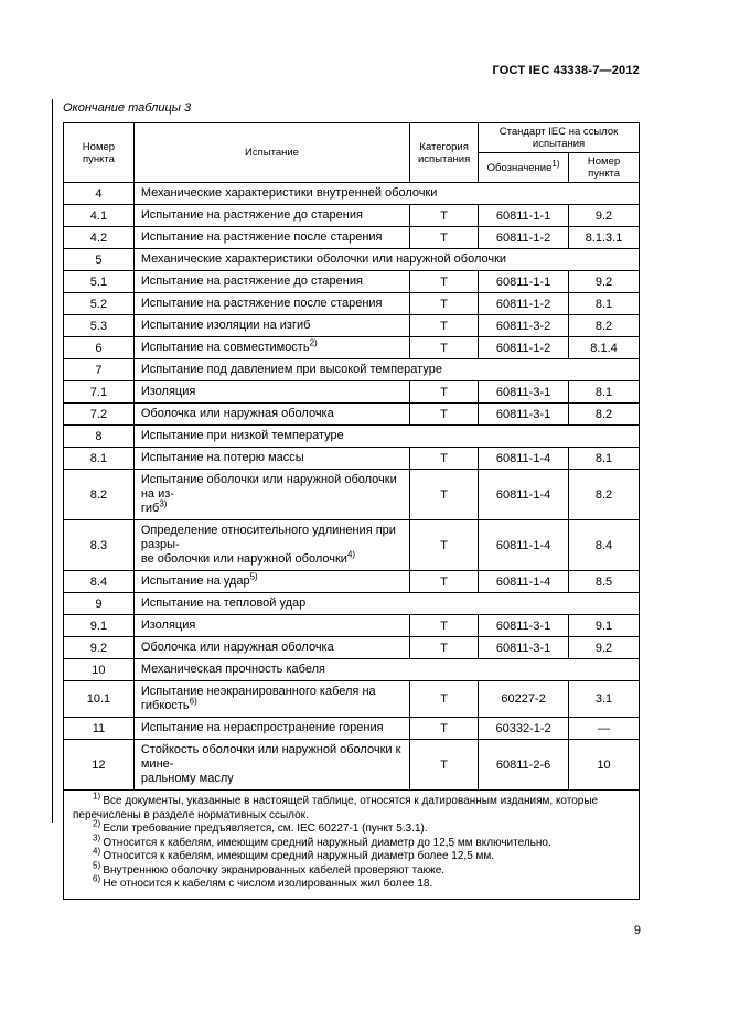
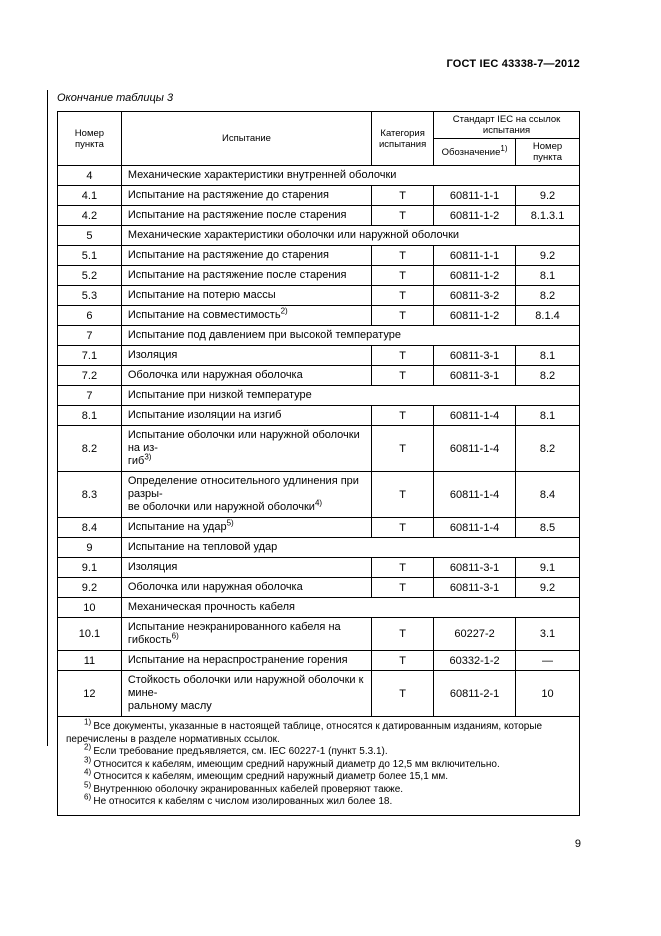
  ГОСТ IEC 43338-7—2012
  Окончание таблицы 3
  Номер пункта	Испытание	Категория испытания	Стандарт IEC на ссылок испытания
  Обозначение1)	Номер пункта
  4	Механические характеристики внутренней оболочки
  4.1	Испытание на растяжение до старения	Т	60811-1-1	9.2
  4.2	Испытание на растяжение после старения	Т	60811-1-2	8.1.3.1
  5	Механические характеристики оболочки или наружной оболочки
  5.1	Испытание на растяжение до старения	Т	60811-1-1	9.2
  5.2	Испытание на растяжение после старения	Т	60811-1-2	8.1
- 5.3	Испытание изоляции на изгиб	Т	60811-3-2	8.2
+ 5.3	Испытание на потерю массы	Т	60811-3-2	8.2
  6	Испытание на совместимость2)	Т	60811-1-2	8.1.4
  7	Испытание под давлением при высокой температуре
  7.1	Изоляция	Т	60811-3-1	8.1
  7.2	Оболочка или наружная оболочка	Т	60811-3-1	8.2
- 8	Испытание при низкой температуре
+ 7	Испытание при низкой температуре
- 8.1	Испытание на потерю массы	Т	60811-1-4	8.1
+ 8.1	Испытание изоляции на изгиб	Т	60811-1-4	8.1
  8.2	Испытание оболочки или наружной оболочки на из- гиб3)	Т	60811-1-4	8.2
  8.3	Определение относительного удлинения при разры- ве оболочки или наружной оболочки4)	Т	60811-1-4	8.4
  8.4	Испытание на удар5)	Т	60811-1-4	8.5
  9	Испытание на тепловой удар
  9.1	Изоляция	Т	60811-3-1	9.1
  9.2	Оболочка или наружная оболочка	Т	60811-3-1	9.2
  10	Механическая прочность кабеля
  10.1	Испытание неэкранированного кабеля на гибкость6)	Т	60227-2	3.1
  11	Испытание на нераспространение горения	Т	60332-1-2	—
- 12	Стойкость оболочки или наружной оболочки к мине- ральному маслу	Т	60811-2-6	10
+ 12	Стойкость оболочки или наружной оболочки к мине- ральному маслу	Т	60811-2-1	10
- 1) Все документы, указанные в настоящей таблице, относятся к датированным изданиям, которые перечислены в разделе нормативных ссылок.2) Если требование предъявляется, см. IEC 60227-1 (пункт 5.3.1).3) Относится к кабелям, имеющим средний наружный диаметр до 12,5 мм включительно.4) Относится к кабелям, имеющим средний наружный диаметр более 12,5 мм.5) Внутреннюю оболочку экранированных кабелей проверяют также.6) Не относится к кабелям с числом изолированных жил более 18.
+ 1) Все документы, указанные в настоящей таблице, относятся к датированным изданиям, которые перечислены в разделе нормативных ссылок.2) Если требование предъявляется, см. IEC 60227-1 (пункт 5.3.1).3) Относится к кабелям, имеющим средний наружный диаметр до 12,5 мм включительно.4) Относится к кабелям, имеющим средний наружный диаметр более 15,1 мм.5) Внутреннюю оболочку экранированных кабелей проверяют также.6) Не относится к кабелям с числом изолированных жил более 18.
  9
